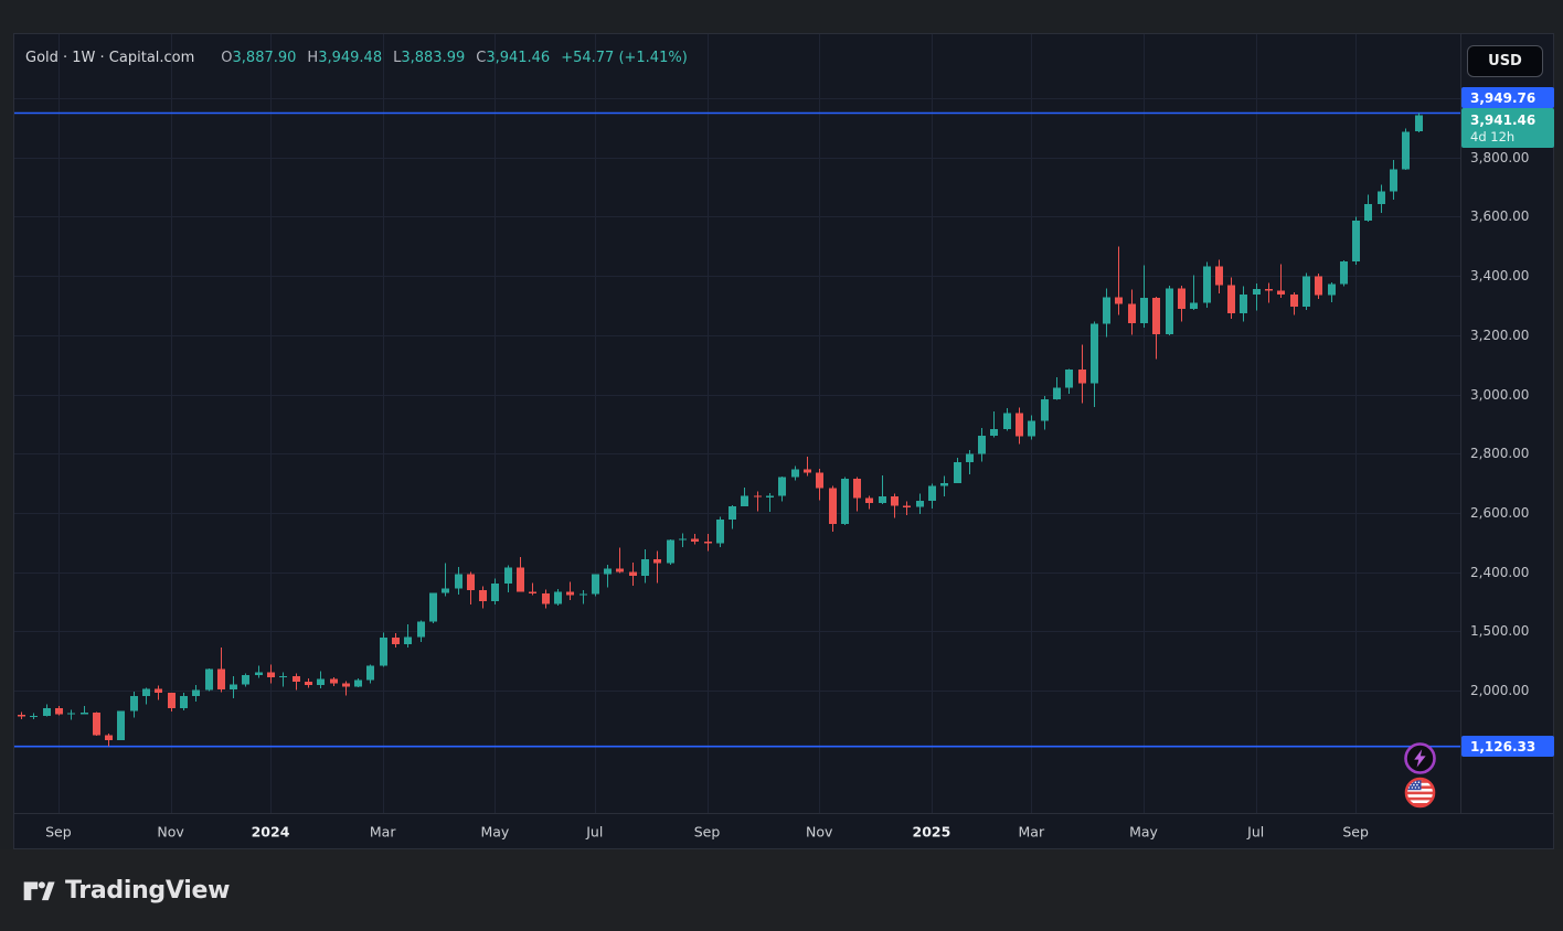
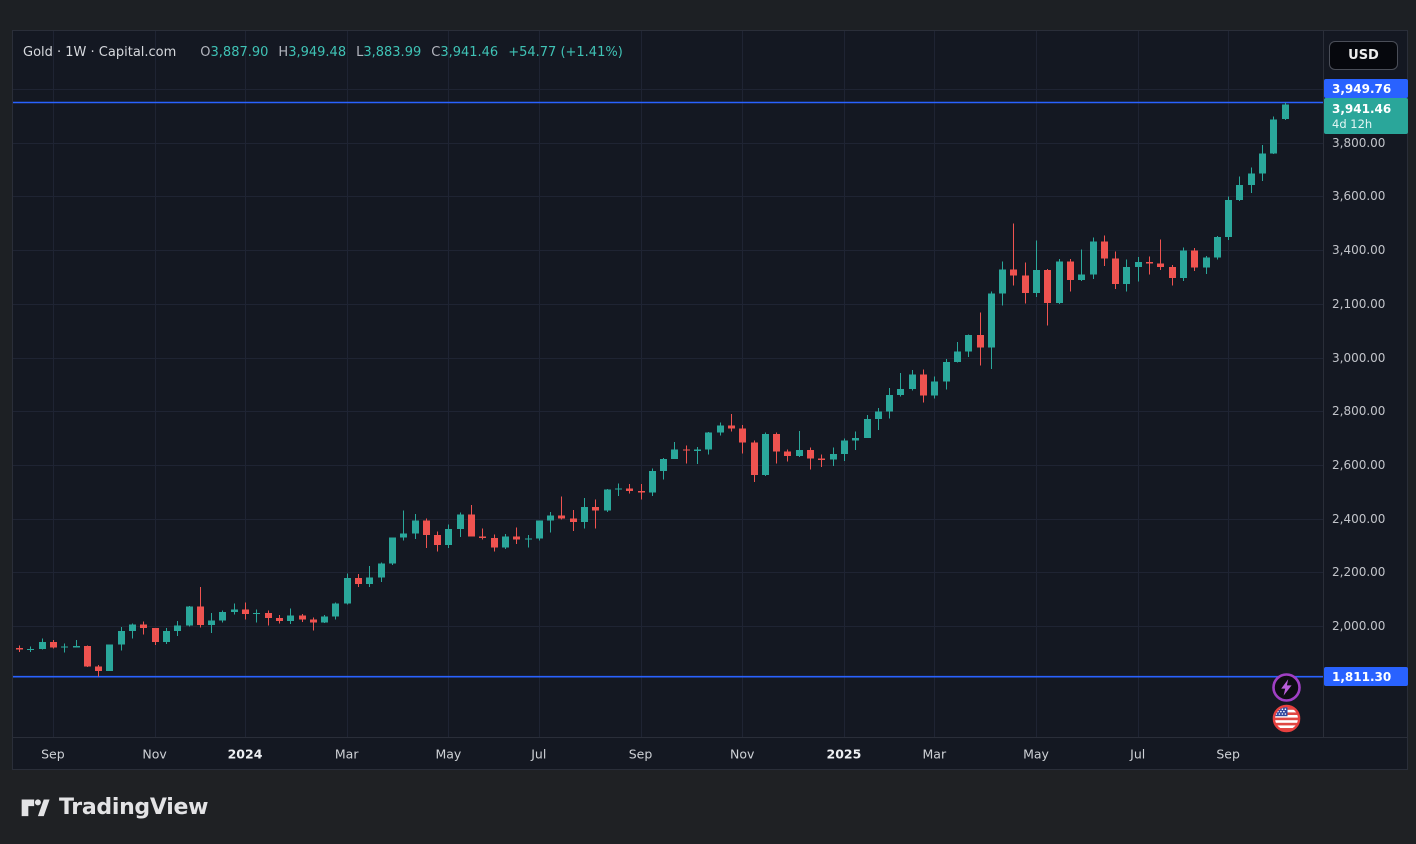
  Gold · 1W · Capital.com
  O
  3,887.90
  H
  3,949.48
  L
  3,883.99
  C
  3,941.46
  +54.77 (+1.41%)
  USD
  3,800.00
  3,600.00
  3,400.00
- 3,200.00
+ 2,100.00
  3,000.00
  2,800.00
  2,600.00
  2,400.00
- 1,500.00
+ 2,200.00
  2,000.00
  3,949.76
  3,941.46
  4d 12h
- 1,126.33
+ 1,811.30
  Sep
  Nov
  2024
  Mar
  May
  Jul
  Sep
  Nov
  2025
  Mar
  May
  Jul
  Sep
  TradingView
